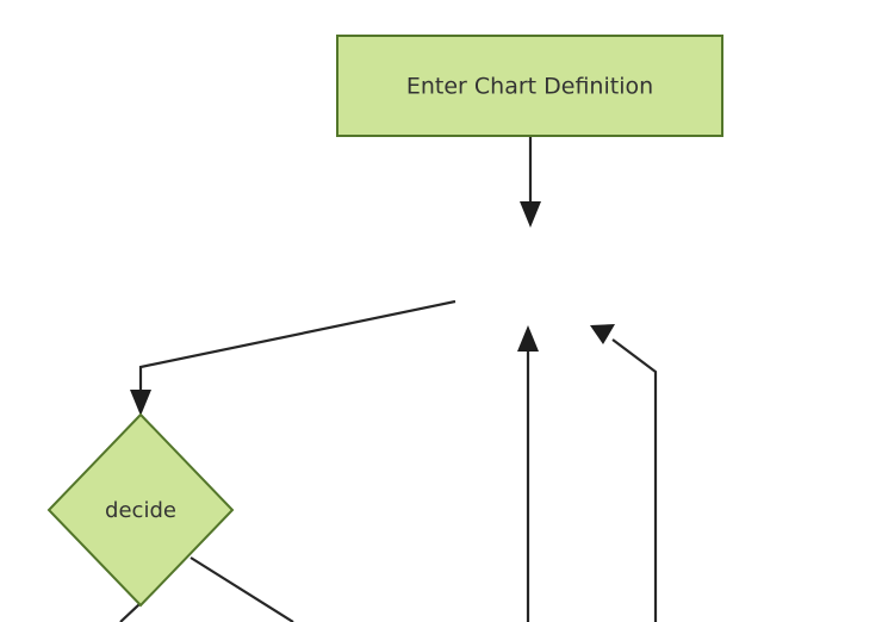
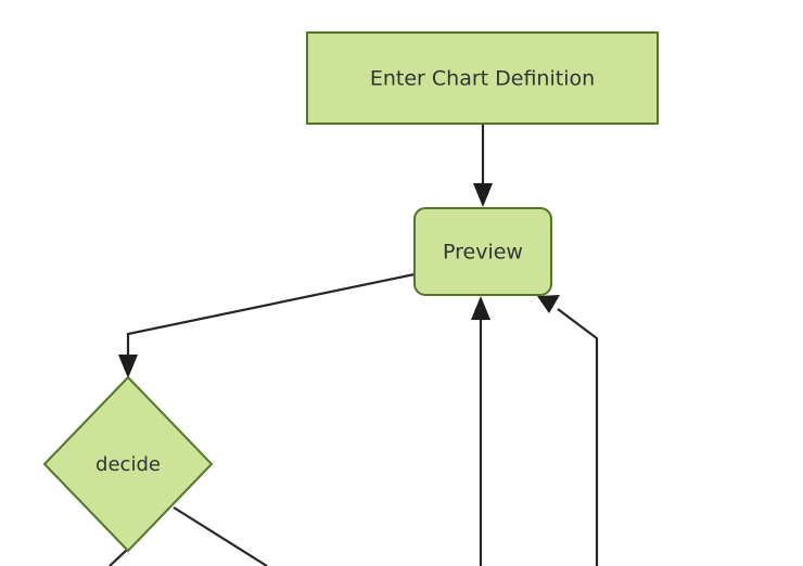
  Enter Chart Definition
+ Preview
  decide
